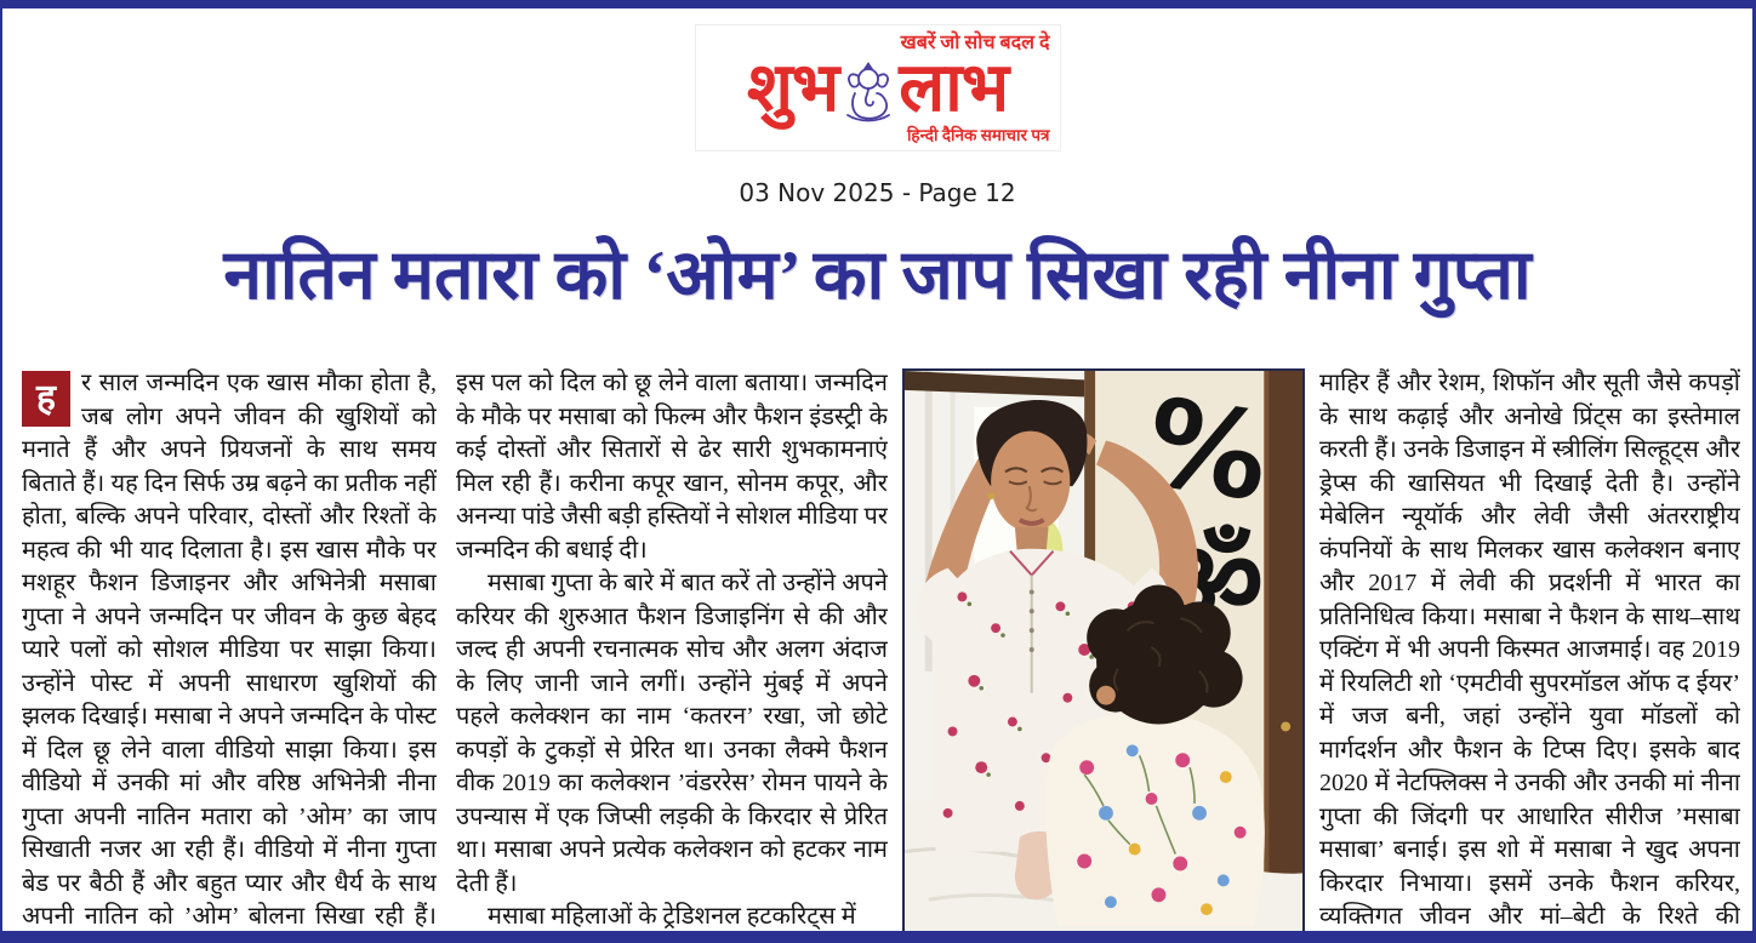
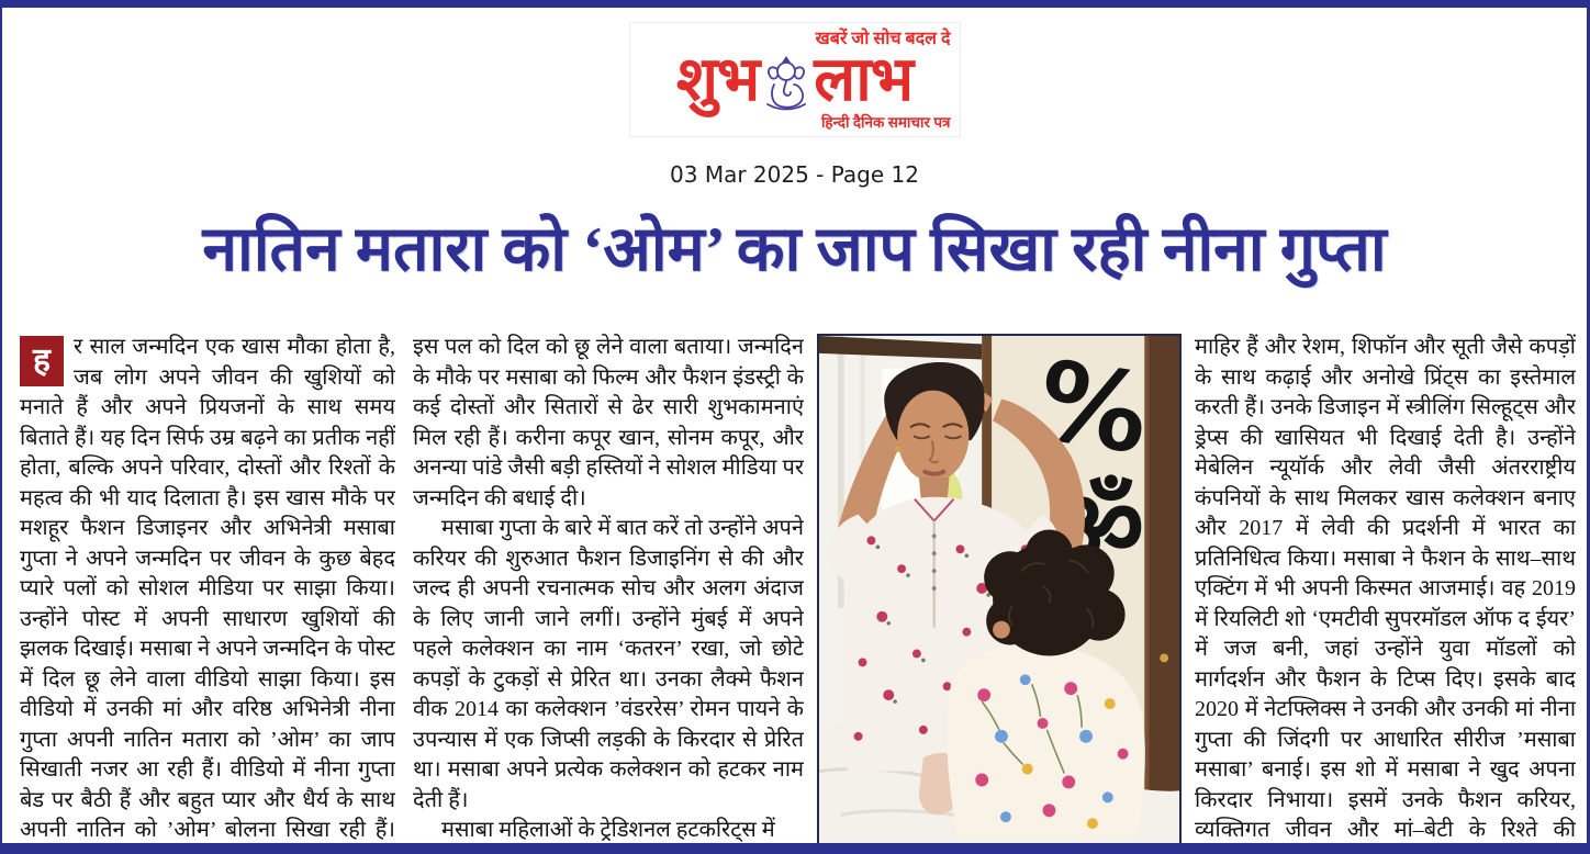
  खबरें जो सोच बदल दे
  शुभ
  लाभ
  हिन्दी दैनिक समाचार पत्र
- 03 Nov 2025 - Page 12
+ 03 Mar 2025 - Page 12
  नातिन मतारा को ‘ओम’ का जाप सिखा रही नीना गुप्ता
  ह
  र साल जन्मदिन एक खास मौका होता है, जब लोग अपने जीवन की खुशियों को मनाते हैं और अपने प्रियजनों के साथ समय बिताते हैं। यह दिन सिर्फ उम्र बढ़ने का प्रतीक नहीं होता, बल्कि अपने परिवार, दोस्तों और रिश्तों के महत्व की भी याद दिलाता है। इस खास मौके पर मशहूर फैशन डिजाइनर और अभिनेत्री मसाबा गुप्ता ने अपने जन्मदिन पर जीवन के कुछ बेहद प्यारे पलों को सोशल मीडिया पर साझा किया। उन्होंने पोस्ट में अपनी साधारण खुशियों की झलक दिखाई। मसाबा ने अपने जन्मदिन के पोस्ट में दिल छू लेने वाला वीडियो साझा किया। इस वीडियो में उनकी मां और वरिष्ठ अभिनेत्री नीना गुप्ता अपनी नातिन मतारा को ’ओम’ का जाप सिखाती नजर आ रही हैं। वीडियो में नीना गुप्ता बेड पर बैठी हैं और बहुत प्यार और धैर्य के साथ अपनी नातिन को ’ओम’ बोलना सिखा रही हैं।
  इस पल को दिल को छू लेने वाला बताया। जन्मदिन के मौके पर मसाबा को फिल्म और फैशन इंडस्ट्री के कई दोस्तों और सितारों से ढेर सारी शुभकामनाएं मिल रही हैं। करीना कपूर खान, सोनम कपूर, और अनन्या पांडे जैसी बड़ी हस्तियों ने सोशल मीडिया पर जन्मदिन की बधाई दी।
- मसाबा गुप्ता के बारे में बात करें तो उन्होंने अपने करियर की शुरुआत फैशन डिजाइनिंग से की और जल्द ही अपनी रचनात्मक सोच और अलग अंदाज के लिए जानी जाने लगीं। उन्होंने मुंबई में अपने पहले कलेक्शन का नाम ‘कतरन’ रखा, जो छोटे कपड़ों के टुकड़ों से प्रेरित था। उनका लैक्मे फैशन वीक 2019 का कलेक्शन ’वंडररेस’ रोमन पायने के उपन्यास में एक जिप्सी लड़की के किरदार से प्रेरित था। मसाबा अपने प्रत्येक कलेक्शन को हटकर नाम देती हैं।
+ मसाबा गुप्ता के बारे में बात करें तो उन्होंने अपने करियर की शुरुआत फैशन डिजाइनिंग से की और जल्द ही अपनी रचनात्मक सोच और अलग अंदाज के लिए जानी जाने लगीं। उन्होंने मुंबई में अपने पहले कलेक्शन का नाम ‘कतरन’ रखा, जो छोटे कपड़ों के टुकड़ों से प्रेरित था। उनका लैक्मे फैशन वीक 2014 का कलेक्शन ’वंडररेस’ रोमन पायने के उपन्यास में एक जिप्सी लड़की के किरदार से प्रेरित था। मसाबा अपने प्रत्येक कलेक्शन को हटकर नाम देती हैं।
  मसाबा महिलाओं के ट्रेडिशनल हटकरिट्स में
  ॐ
  माहिर हैं और रेशम, शिफॉन और सूती जैसे कपड़ों के साथ कढ़ाई और अनोखे प्रिंट्स का इस्तेमाल करती हैं। उनके डिजाइन में स्त्रीलिंग सिल्हूट्स और ड्रेप्स की खासियत भी दिखाई देती है। उन्होंने मेबेलिन न्यूयॉर्क और लेवी जैसी अंतरराष्ट्रीय कंपनियों के साथ मिलकर खास कलेक्शन बनाए और 2017 में लेवी की प्रदर्शनी में भारत का प्रतिनिधित्व किया। मसाबा ने फैशन के साथ–साथ एक्टिंग में भी अपनी किस्मत आजमाई। वह 2019 में रियलिटी शो ‘एमटीवी सुपरमॉडल ऑफ द ईयर’ में जज बनी, जहां उन्होंने युवा मॉडलों को मार्गदर्शन और फैशन के टिप्स दिए। इसके बाद 2020 में नेटफ्लिक्स ने उनकी और उनकी मां नीना गुप्ता की जिंदगी पर आधारित सीरीज ’मसाबा मसाबा’ बनाई। इस शो में मसाबा ने खुद अपना किरदार निभाया। इसमें उनके फैशन करियर, व्यक्तिगत जीवन और मां–बेटी के रिश्ते की
